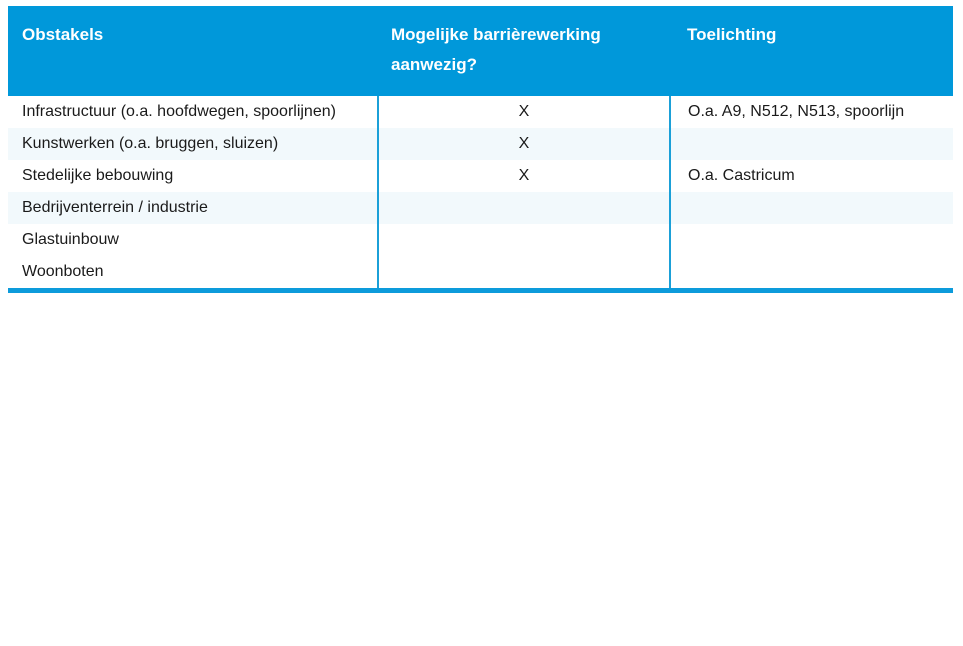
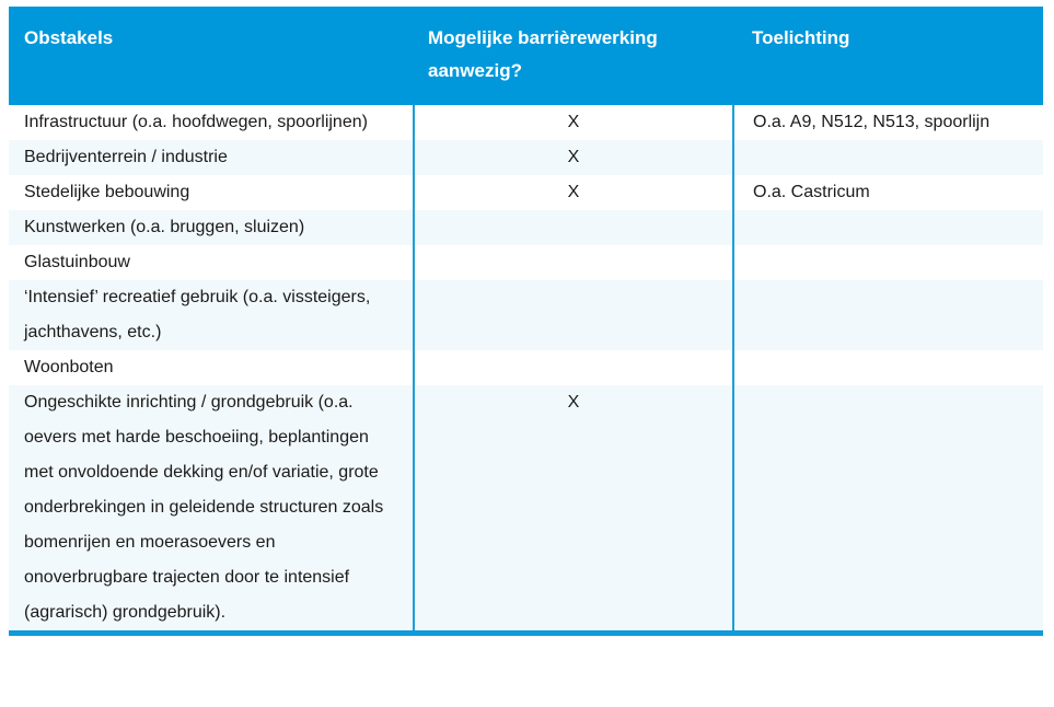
  Obstakels	Mogelijke barrièrewerking aanwezig?	Toelichting
  Infrastructuur (o.a. hoofdwegen, spoorlijnen)	X	O.a. A9, N512, N513, spoorlijn
- Kunstwerken (o.a. bruggen, sluizen)	X
+ Bedrijventerrein / industrie	X
  Stedelijke bebouwing	X	O.a. Castricum
- Bedrijventerrein / industrie
+ Kunstwerken (o.a. bruggen, sluizen)
  Glastuinbouw
+ ‘Intensief’ recreatief gebruik (o.a. vissteigers, jachthavens, etc.)
  Woonboten
+ Ongeschikte inrichting / grondgebruik (o.a. oevers met harde beschoeiing, beplantingen met onvoldoende dekking en/of variatie, grote onderbrekingen in geleidende structuren zoals bomenrijen en moerasoevers en onoverbrugbare trajecten door te intensief (agrarisch) grondgebruik).	X
